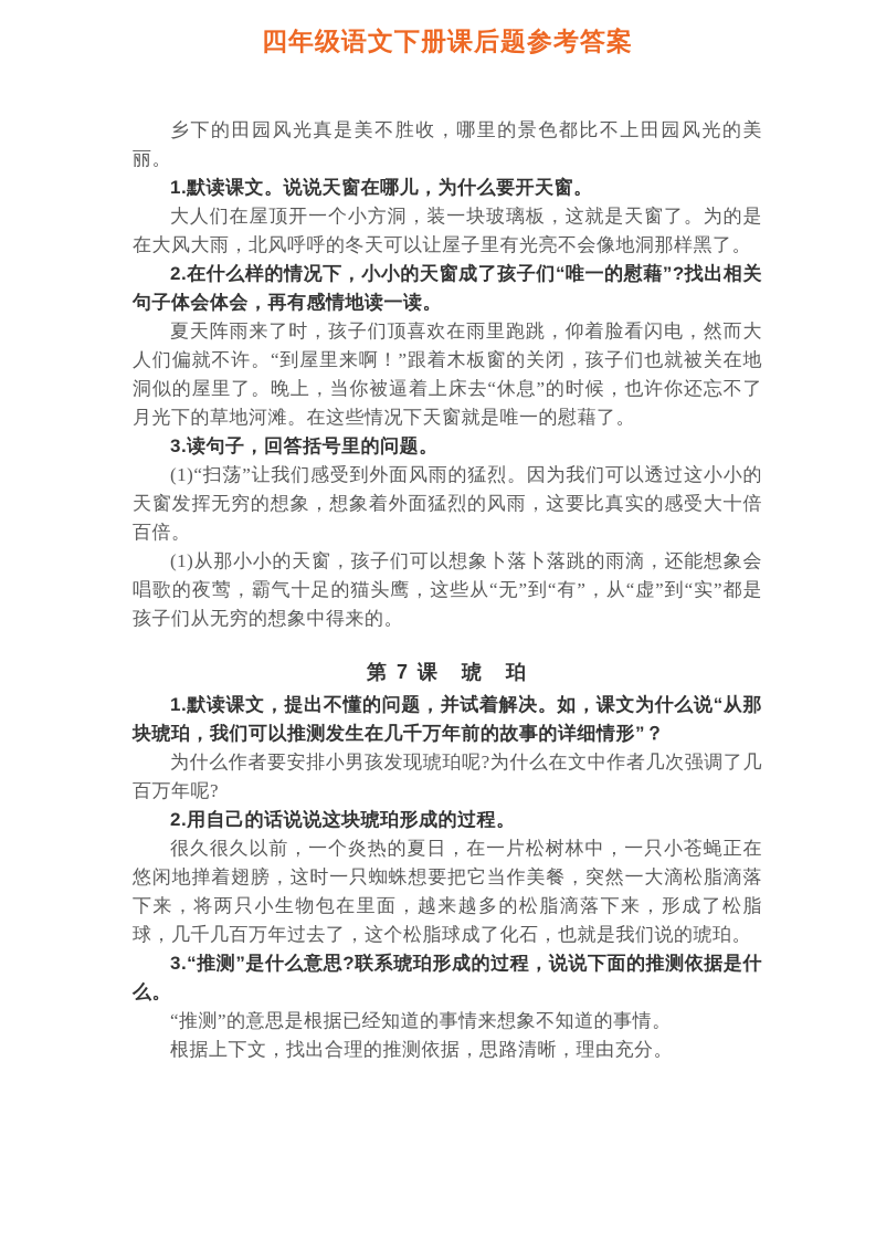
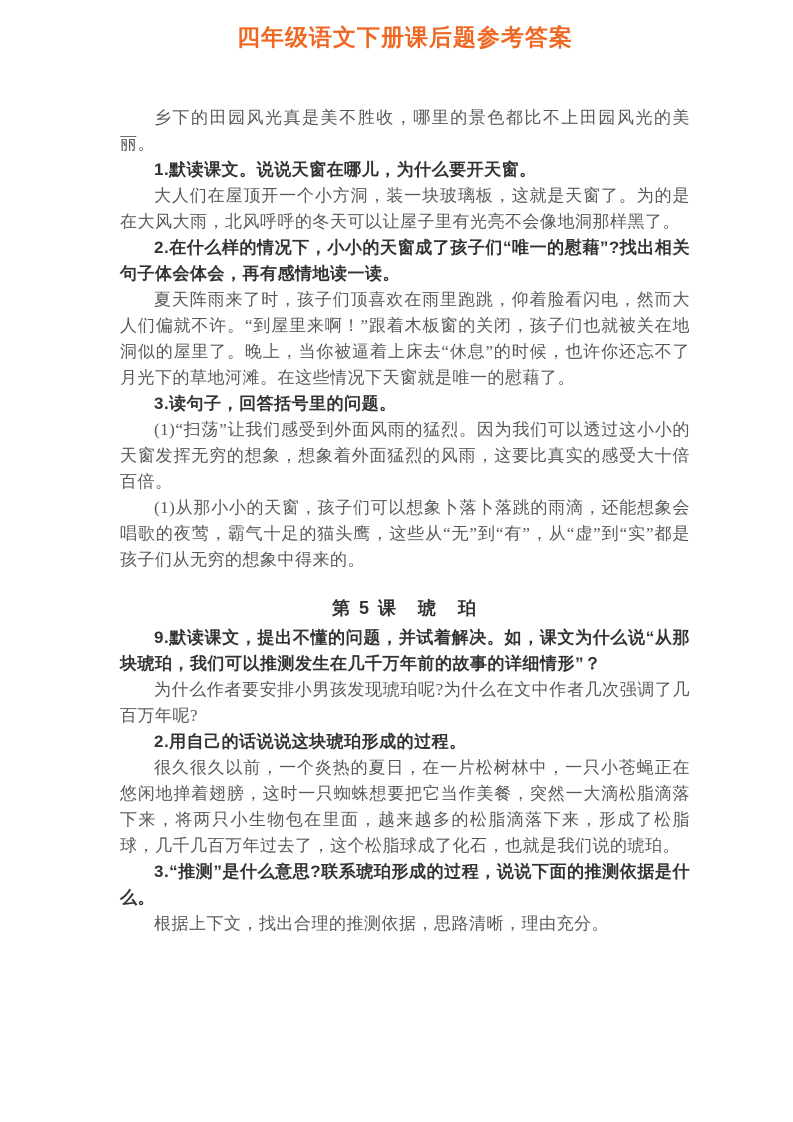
  四年级语文下册课后题参考答案
  乡下的田园风光真是美不胜收，哪里的景色都比不上田园风光的美丽。
  1.默读课文。说说天窗在哪儿，为什么要开天窗。
  大人们在屋顶开一个小方洞，装一块玻璃板，这就是天窗了。为的是在大风大雨，北风呼呼的冬天可以让屋子里有光亮不会像地洞那样黑了。
  2.在什么样的情况下，小小的天窗成了孩子们“唯一的慰藉”?找出相关句子体会体会，再有感情地读一读。
  夏天阵雨来了时，孩子们顶喜欢在雨里跑跳，仰着脸看闪电，然而大人们偏就不许。“到屋里来啊！”跟着木板窗的关闭，孩子们也就被关在地洞似的屋里了。晚上，当你被逼着上床去“休息”的时候，也许你还忘不了月光下的草地河滩。在这些情况下天窗就是唯一的慰藉了。
  3.读句子，回答括号里的问题。
  (1)“扫荡”让我们感受到外面风雨的猛烈。因为我们可以透过这小小的天窗发挥无穷的想象，想象着外面猛烈的风雨，这要比真实的感受大十倍百倍。
  (1)从那小小的天窗，孩子们可以想象卜落卜落跳的雨滴，还能想象会唱歌的夜莺，霸气十足的猫头鹰，这些从“无”到“有”，从“虚”到“实”都是孩子们从无穷的想象中得来的。
- 第 7 课 琥 珀
+ 第 5 课 琥 珀
- 1.默读课文，提出不懂的问题，并试着解决。如，课文为什么说“从那块琥珀，我们可以推测发生在几千万年前的故事的详细情形”？
+ 9.默读课文，提出不懂的问题，并试着解决。如，课文为什么说“从那块琥珀，我们可以推测发生在几千万年前的故事的详细情形”？
  为什么作者要安排小男孩发现琥珀呢?为什么在文中作者几次强调了几百万年呢?
  2.用自己的话说说这块琥珀形成的过程。
  很久很久以前，一个炎热的夏日，在一片松树林中，一只小苍蝇正在悠闲地掸着翅膀，这时一只蜘蛛想要把它当作美餐，突然一大滴松脂滴落下来，将两只小生物包在里面，越来越多的松脂滴落下来，形成了松脂球，几千几百万年过去了，这个松脂球成了化石，也就是我们说的琥珀。
  3.“推测”是什么意思?联系琥珀形成的过程，说说下面的推测依据是什么。
- “推测”的意思是根据已经知道的事情来想象不知道的事情。
  根据上下文，找出合理的推测依据，思路清晰，理由充分。
